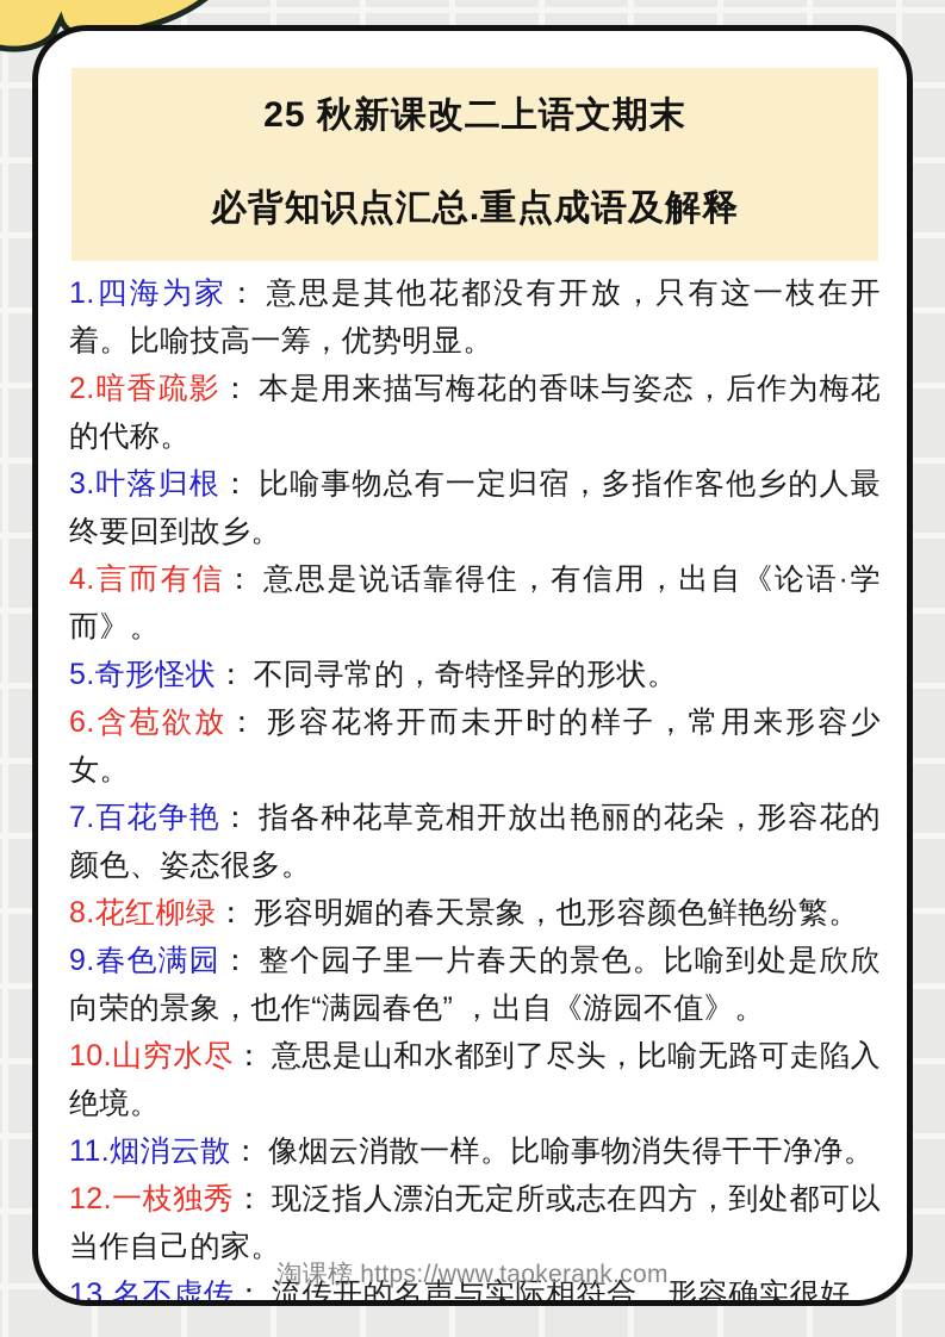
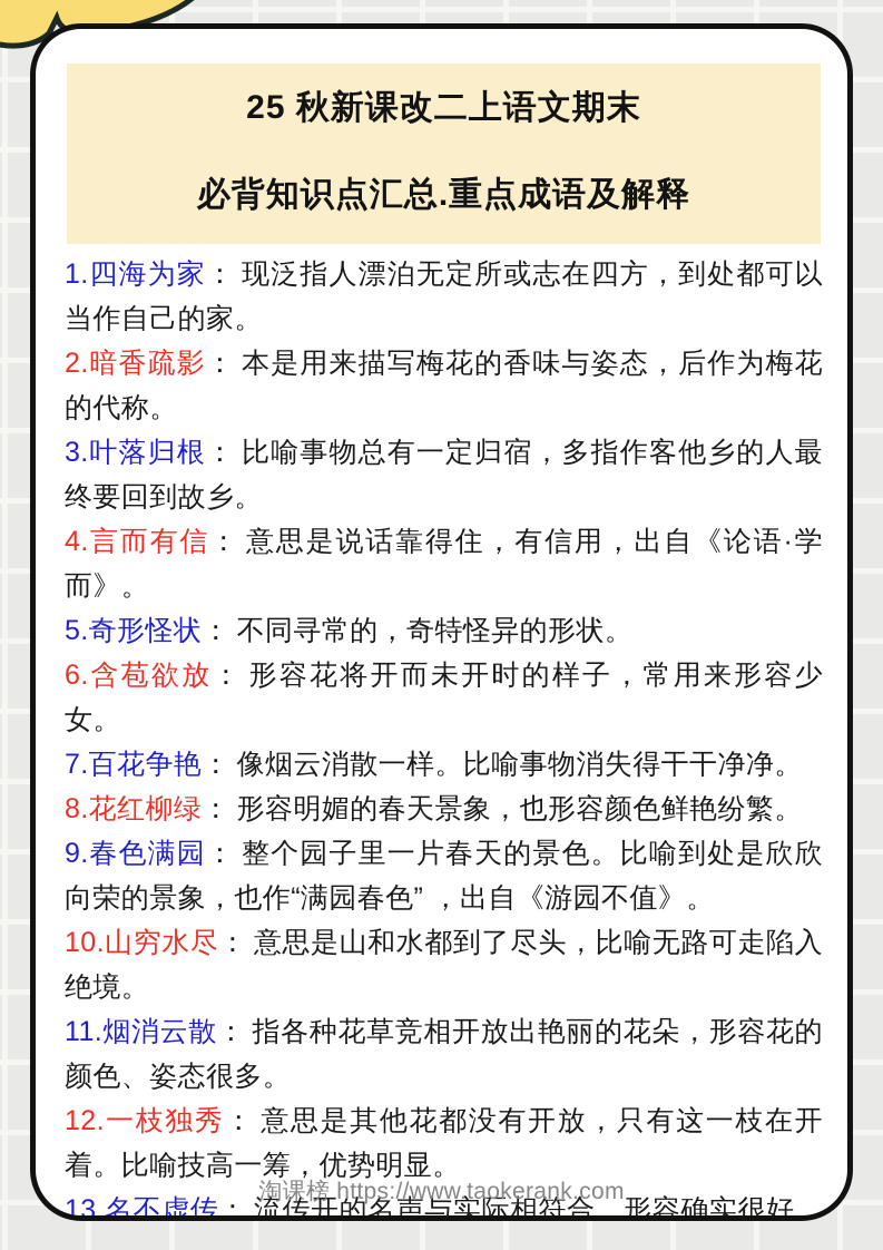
  25 秋新课改二上语文期末
  必背知识点汇总.重点成语及解释
- 1.四海为家： 意思是其他花都没有开放，只有这一枝在开着。比喻技高一筹，优势明显。
+ 1.四海为家： 现泛指人漂泊无定所或志在四方，到处都可以当作自己的家。
  2.暗香疏影： 本是用来描写梅花的香味与姿态，后作为梅花的代称。
  3.叶落归根： 比喻事物总有一定归宿，多指作客他乡的人最终要回到故乡。
  4.言而有信： 意思是说话靠得住，有信用，出自《论语·学而》。
  5.奇形怪状： 不同寻常的，奇特怪异的形状。
  6.含苞欲放： 形容花将开而未开时的样子，常用来形容少女。
- 7.百花争艳： 指各种花草竞相开放出艳丽的花朵，形容花的颜色、姿态很多。
+ 7.百花争艳： 像烟云消散一样。比喻事物消失得干干净净。
  8.花红柳绿： 形容明媚的春天景象，也形容颜色鲜艳纷繁。
  9.春色满园： 整个园子里一片春天的景色。比喻到处是欣欣向荣的景象，也作“满园春色” ，出自《游园不值》。
  10.山穷水尽： 意思是山和水都到了尽头，比喻无路可走陷入绝境。
- 11.烟消云散： 像烟云消散一样。比喻事物消失得干干净净。
+ 11.烟消云散： 指各种花草竞相开放出艳丽的花朵，形容花的颜色、姿态很多。
- 12.一枝独秀： 现泛指人漂泊无定所或志在四方，到处都可以当作自己的家。
+ 12.一枝独秀： 意思是其他花都没有开放，只有这一枝在开着。比喻技高一筹，优势明显。
  13.名不虚传： 流传开的名声与实际相符合，形容确实很好，
  淘课榜 https://www.taokerank.com
